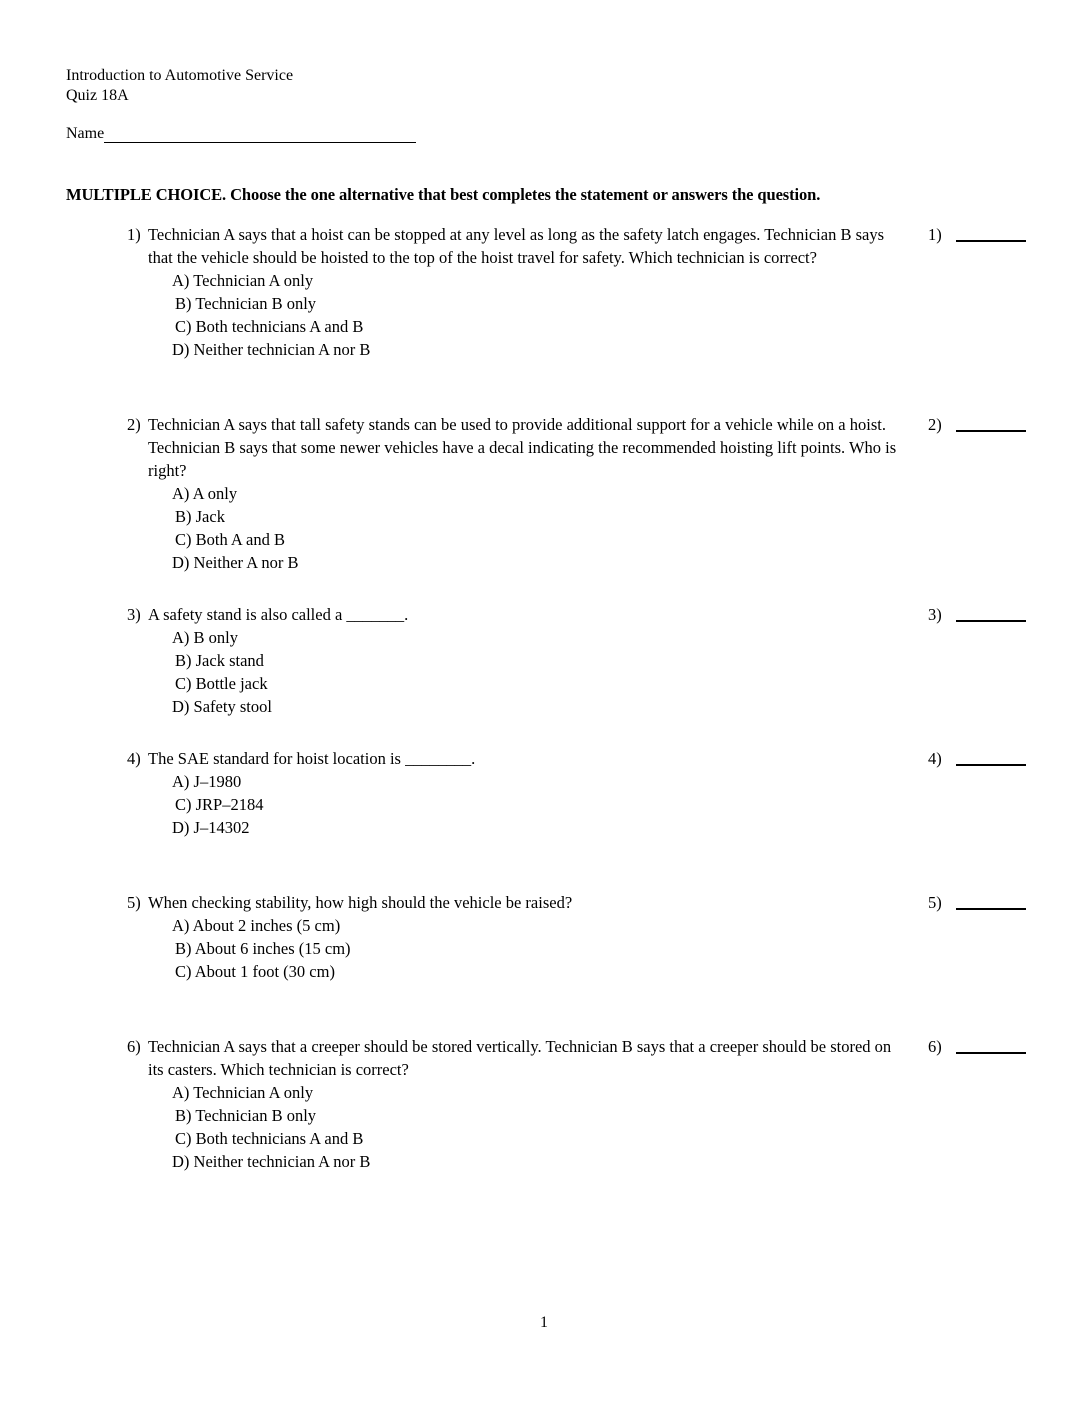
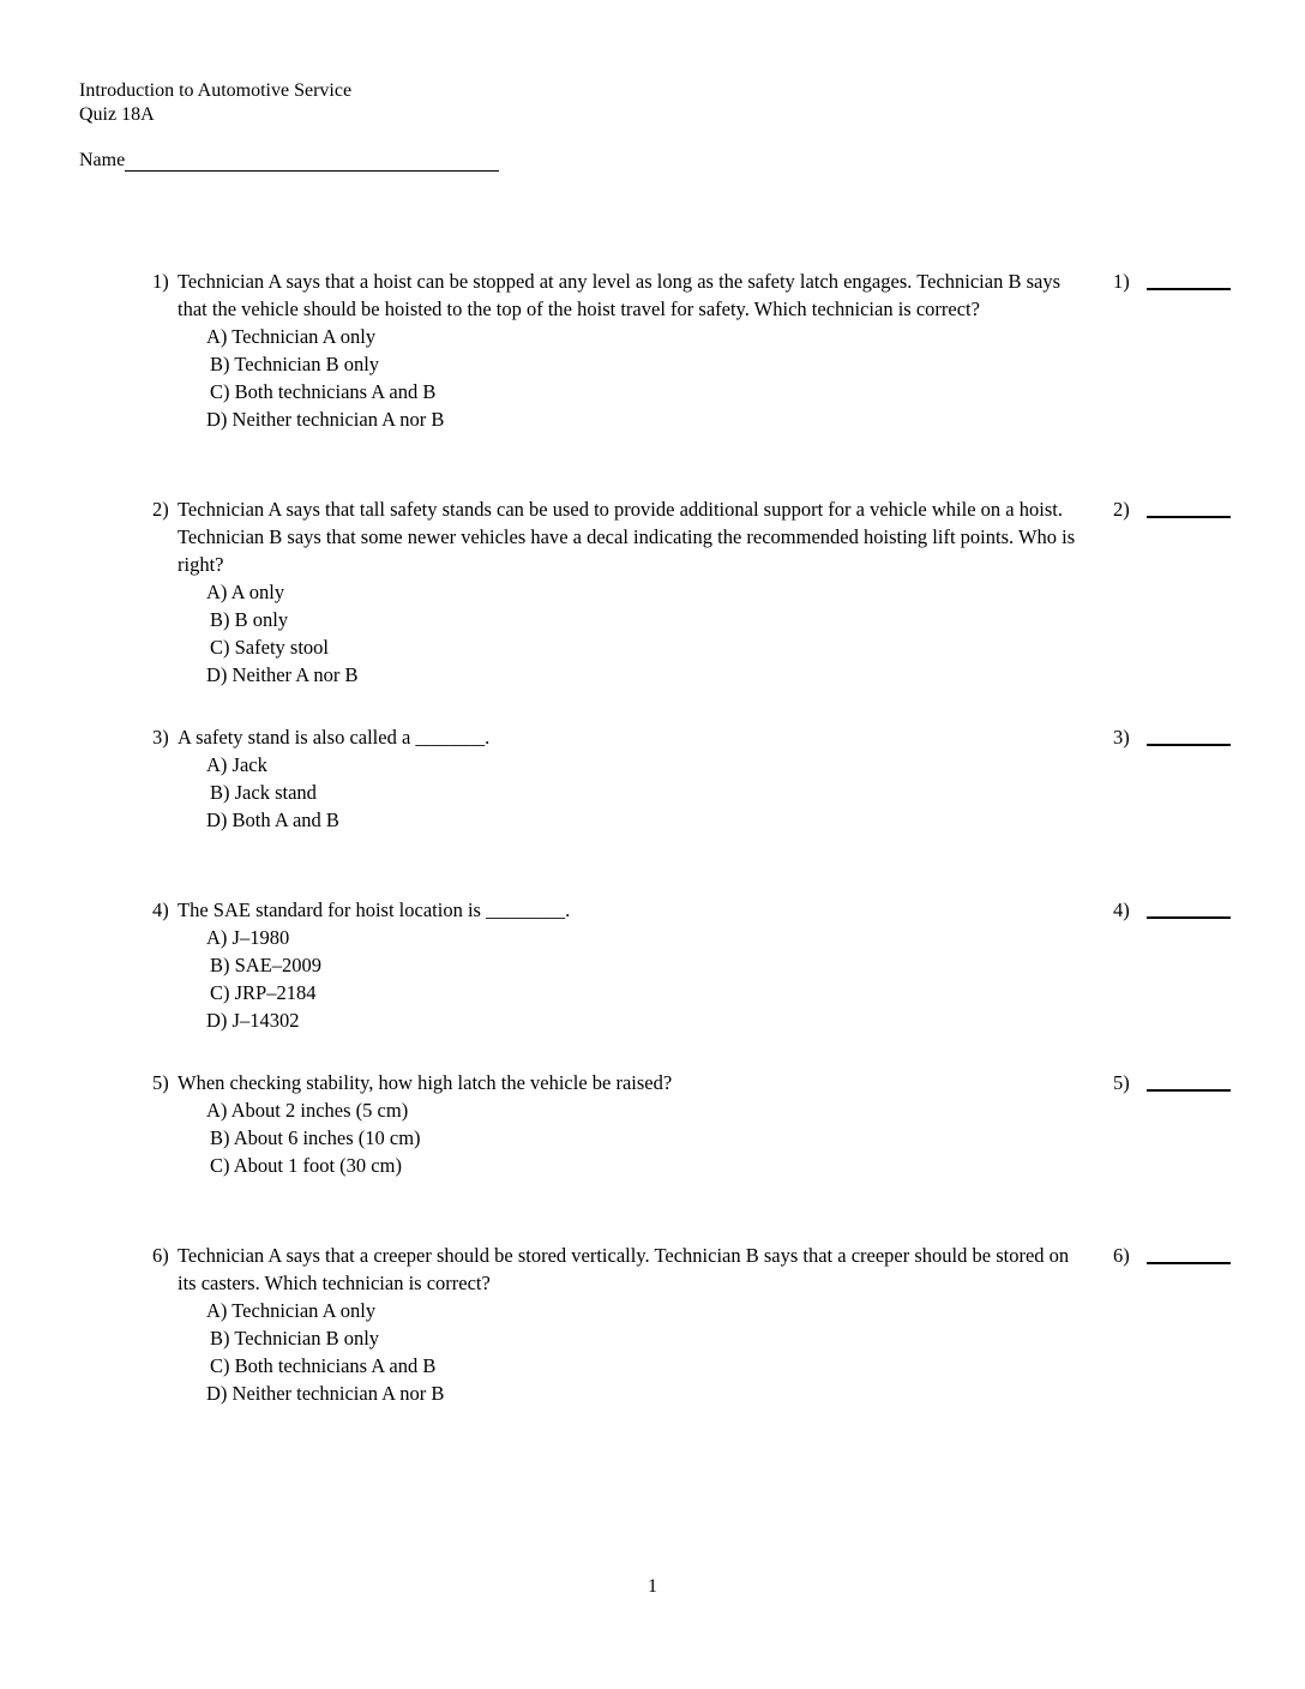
  Introduction to Automotive Service
  Quiz 18A
  Name
- MULTIPLE CHOICE. Choose the one alternative that best completes the statement or answers the question.
  1)
  Technician A says that a hoist can be stopped at any level as long as the safety latch engages. Technician B says that the vehicle should be hoisted to the top of the hoist travel for safety. Which technician is correct?
  A) Technician A only
  B) Technician B only
  C) Both technicians A and B
  D) Neither technician A nor B
  1)
  2)
  Technician A says that tall safety stands can be used to provide additional support for a vehicle while on a hoist. Technician B says that some newer vehicles have a decal indicating the recommended hoisting lift points. Who is right?
  A) A only
- B) Jack
+ B) B only
- C) Both A and B
+ C) Safety stool
  D) Neither A nor B
  2)
  3)
  A safety stand is also called a _______.
- A) B only
+ A) Jack
  B) Jack stand
- C) Bottle jack
- D) Safety stool
+ D) Both A and B
  3)
  4)
  The SAE standard for hoist location is ________.
  A) J–1980
+ B) SAE–2009
  C) JRP–2184
  D) J–14302
  4)
  5)
- When checking stability, how high should the vehicle be raised?
+ When checking stability, how high latch the vehicle be raised?
  A) About 2 inches (5 cm)
- B) About 6 inches (15 cm)
+ B) About 6 inches (10 cm)
  C) About 1 foot (30 cm)
  5)
  6)
  Technician A says that a creeper should be stored vertically. Technician B says that a creeper should be stored on its casters. Which technician is correct?
  A) Technician A only
  B) Technician B only
  C) Both technicians A and B
  D) Neither technician A nor B
  6)
  1
